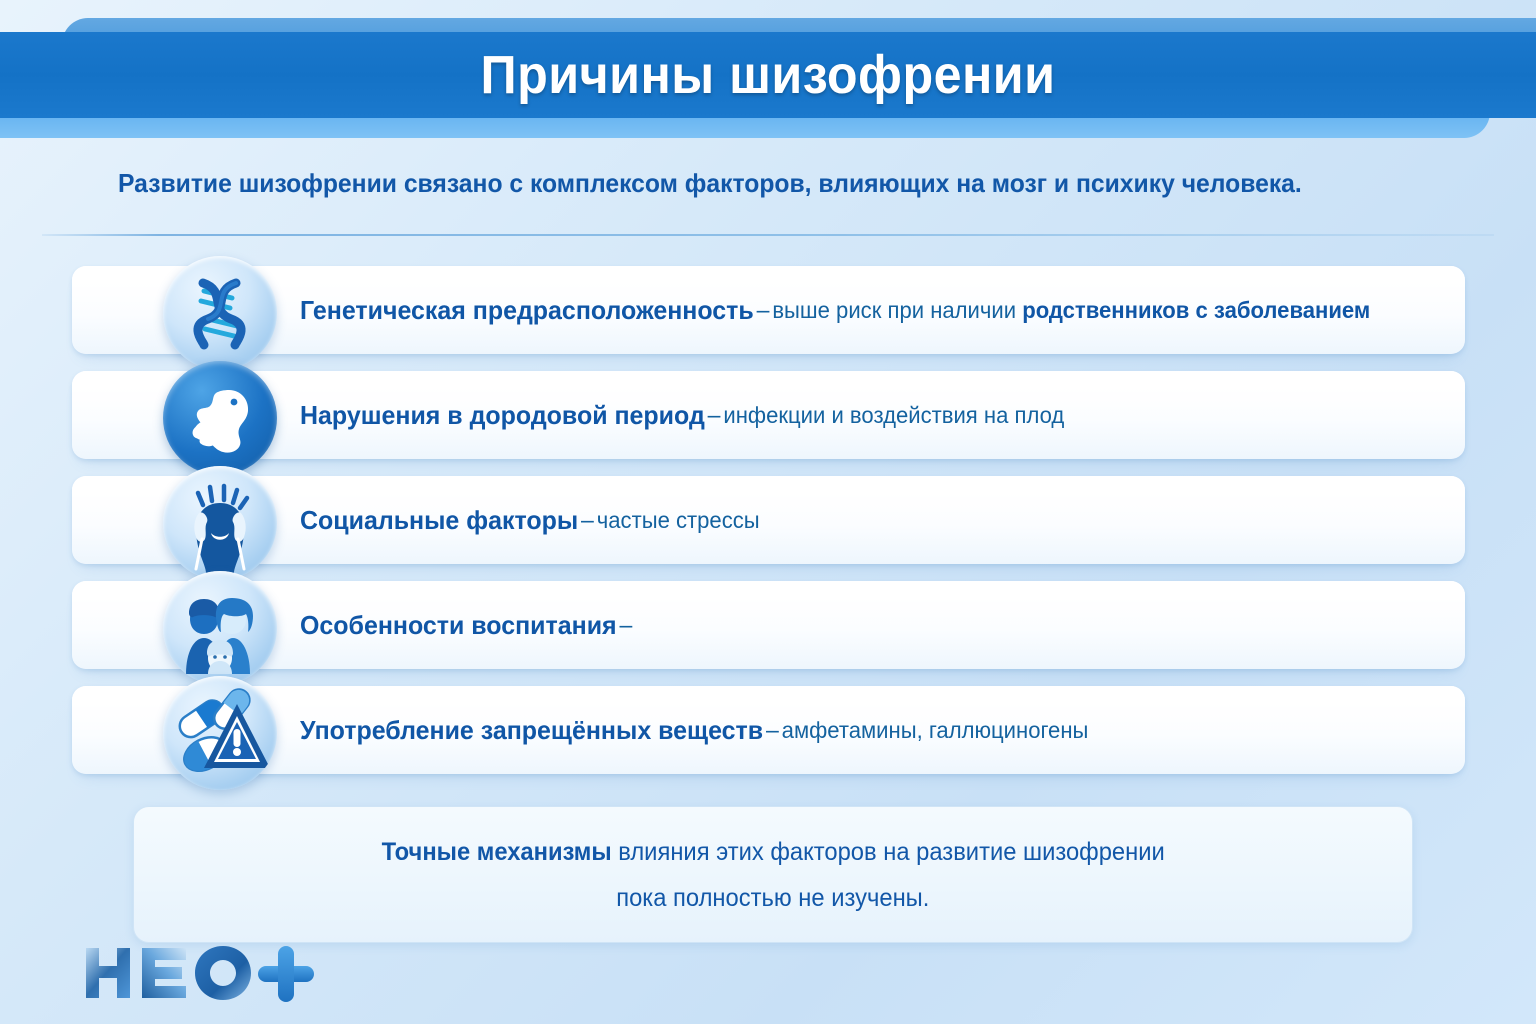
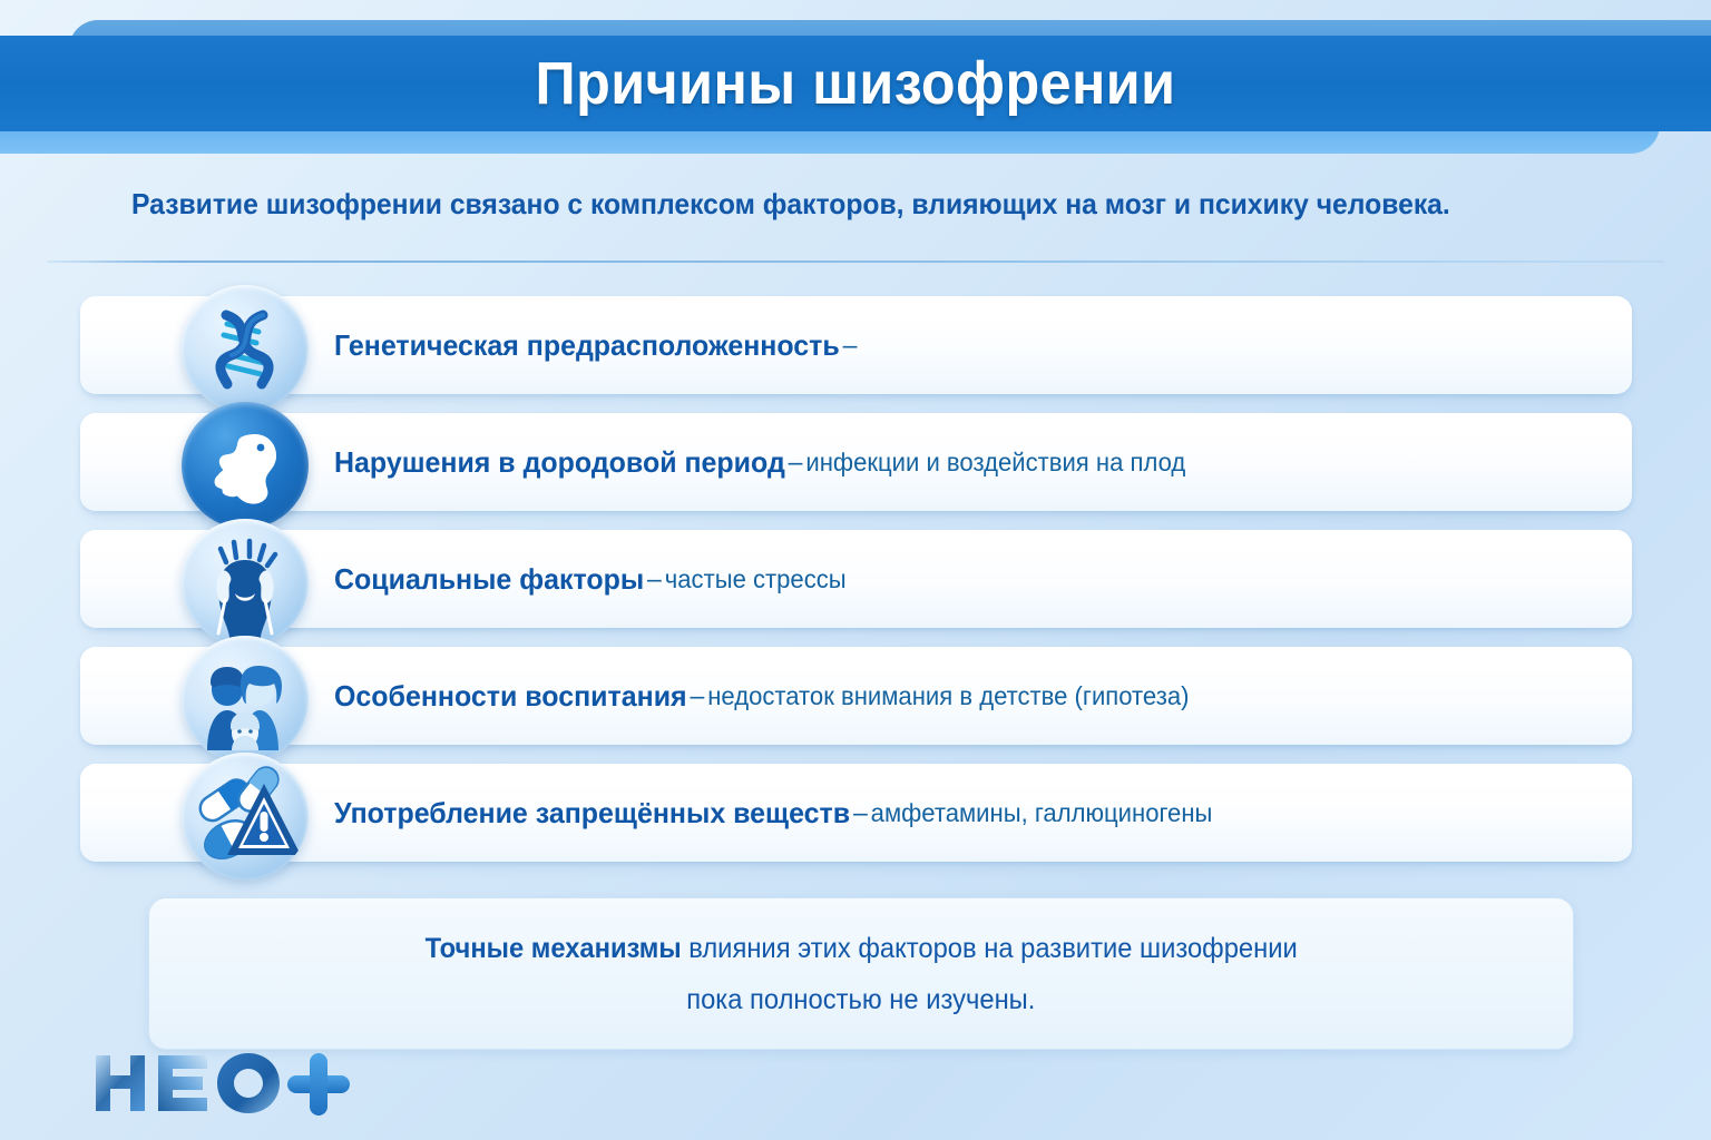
  Причины шизофрении
  Развитие шизофрении связано с комплексом факторов, влияющих на мозг и психику человека.
  Генетическая предрасположенность
  –
- выше риск при наличии родственников с заболеванием
  Нарушения в дородовой период
  –
  инфекции и воздействия на плод
  Социальные факторы
  –
  частые стрессы
  Особенности воспитания
  –
+ недостаток внимания в детстве (гипотеза)
  Употребление запрещённых веществ
  –
  амфетамины, галлюциногены
  Точные механизмы влияния этих факторов на развитие шизофрении
  пока полностью не изучены.
